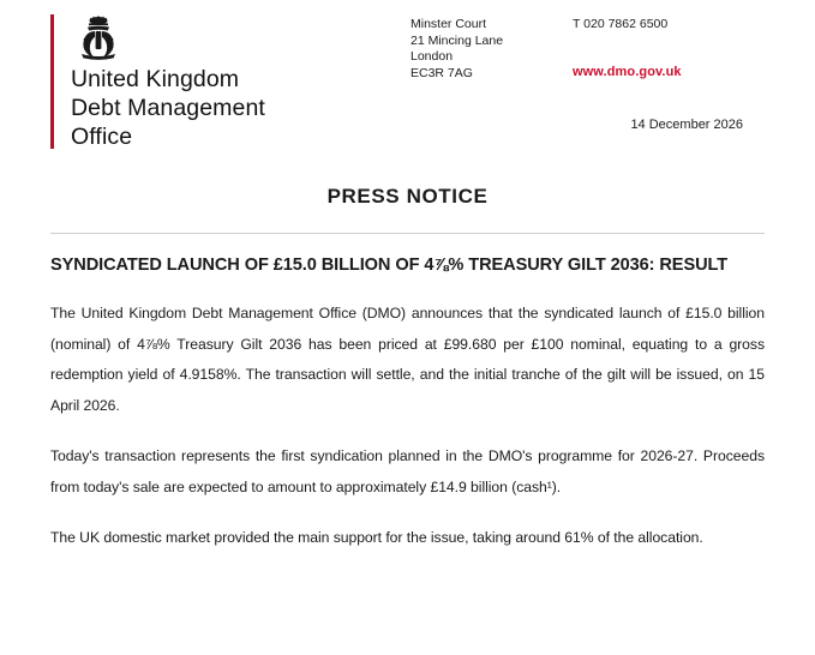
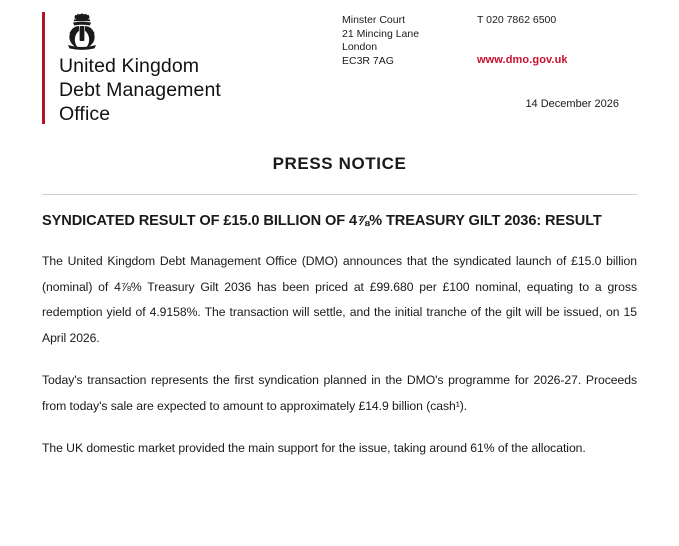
  United Kingdom
  Debt Management
  Office
  Minster Court
  21 Mincing Lane
  London
  EC3R 7AG
  T 020 7862 6500
  www.dmo.gov.uk
  14 December 2026
  PRESS NOTICE
- SYNDICATED LAUNCH OF £15.0 BILLION OF 4⅞% TREASURY GILT 2036: RESULT
+ SYNDICATED RESULT OF £15.0 BILLION OF 4⅞% TREASURY GILT 2036: RESULT
  The United Kingdom Debt Management Office (DMO) announces that the syndicated launch of £15.0 billion (nominal) of 4⅞% Treasury Gilt 2036 has been priced at £99.680 per £100 nominal, equating to a gross redemption yield of 4.9158%. The transaction will settle, and the initial tranche of the gilt will be issued, on 15 April 2026.
  Today's transaction represents the first syndication planned in the DMO's programme for 2026-27. Proceeds from today's sale are expected to amount to approximately £14.9 billion (cash¹).
  The UK domestic market provided the main support for the issue, taking around 61% of the allocation.
